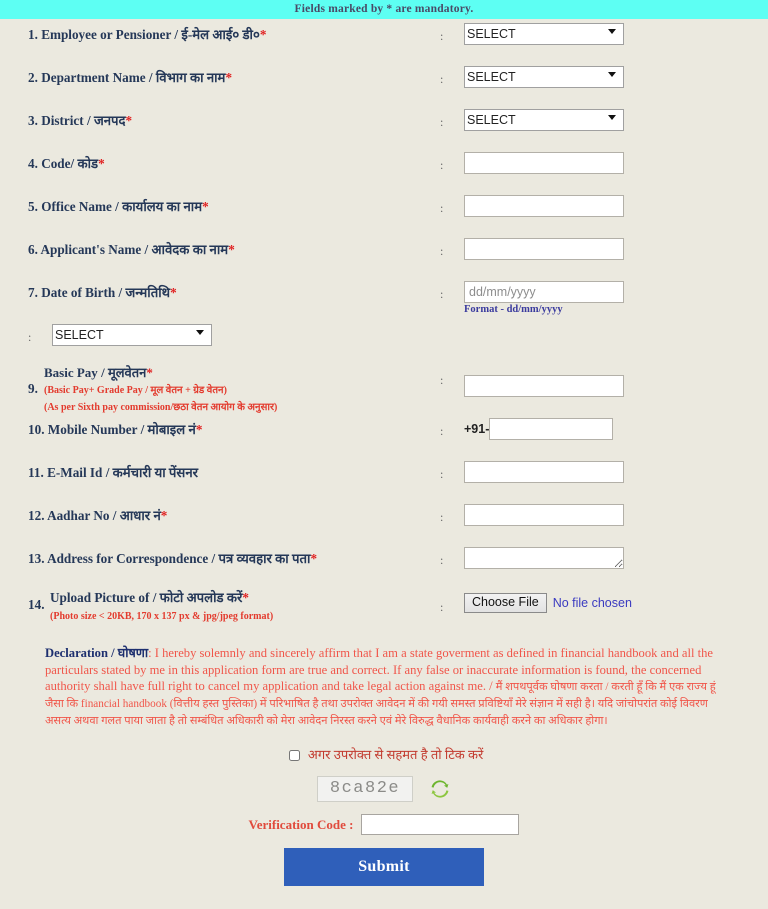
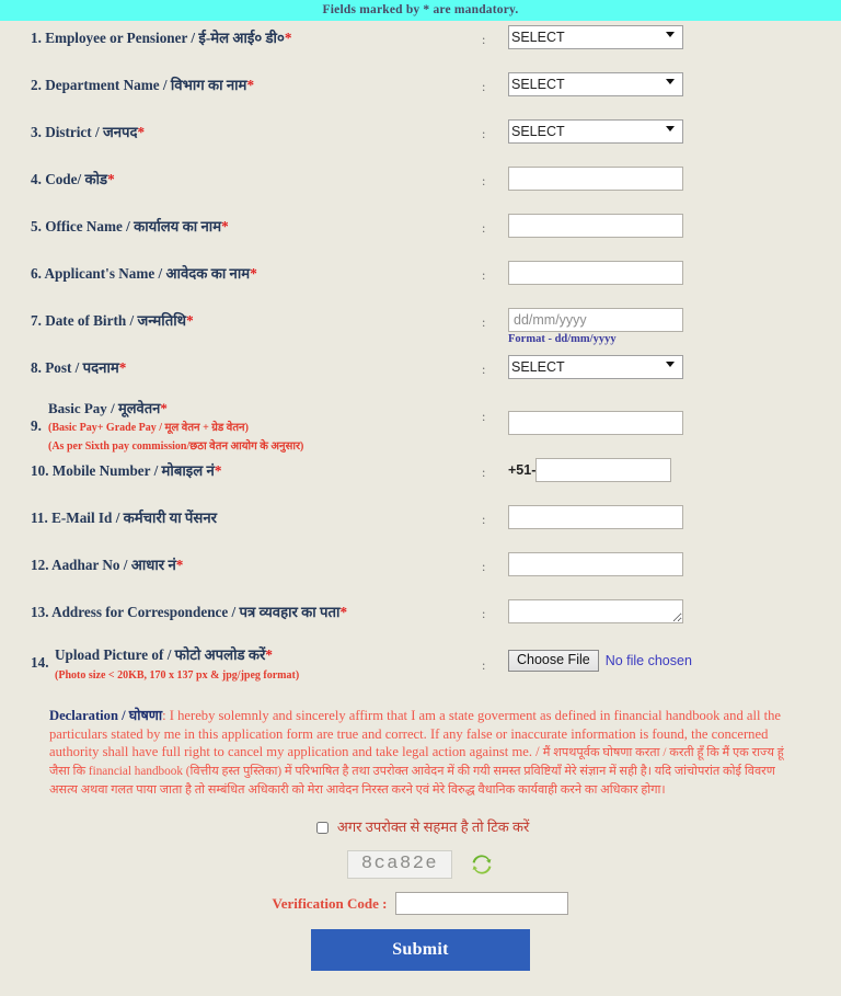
  Fields marked by * are mandatory.
  1. Employee or Pensioner / ई-मेल आई० डी०*
  :
  SELECT
  2. Department Name / विभाग का नाम*
  :
  SELECT
  3. District / जनपद*
  :
  SELECT
  4. Code/ कोड*
  :
  5. Office Name / कार्यालय का नाम*
  :
  6. Applicant's Name / आवेदक का नाम*
  :
  7. Date of Birth / जन्मतिथि*
  :
  dd/mm/yyyy
  Format - dd/mm/yyyy
+ 8. Post / पदनाम*
  :
  SELECT
  Basic Pay / मूलवेतन*
  9.
  (Basic Pay+ Grade Pay / मूल वेतन + ग्रेड वेतन)
  (As per Sixth pay commission/छठा वेतन आयोग के अनुसार)
  :
  10. Mobile Number / मोबाइल नं*
  :
- +91-
+ +51-
  11. E-Mail Id / कर्मचारी या पेंसनर
  :
  12. Aadhar No / आधार नं*
  :
  13. Address for Correspondence / पत्र व्यवहार का पता*
  :
  14.
  Upload Picture of / फोटो अपलोड करें*
  (Photo size < 20KB, 170 x 137 px & jpg/jpeg format)
  :
  Choose File
  No file chosen
  Declaration / घोषणा: I hereby solemnly and sincerely affirm that I am a state goverment as defined in financial handbook and all the particulars stated by me in this application form are true and correct. If any false or inaccurate information is found, the concerned authority shall have full right to cancel my application and take legal action against me. / मैं शपथपूर्वक घोषणा करता / करती हूँ कि मैं एक राज्य हूं जैसा कि financial handbook (वित्तीय हस्त पुस्तिका) में परिभाषित है तथा उपरोक्त आवेदन में की गयी समस्त प्रविष्टियाँ मेरे संज्ञान में सही है। यदि जांचोपरांत कोई विवरण असत्य अथवा गलत पाया जाता है तो सम्बंधित अधिकारी को मेरा आवेदन निरस्त करने एवं मेरे विरुद्ध वैधानिक कार्यवाही करने का अधिकार होगा।
  अगर उपरोक्त से सहमत है तो टिक करें
  8ca82e
  Verification Code :
  Submit
